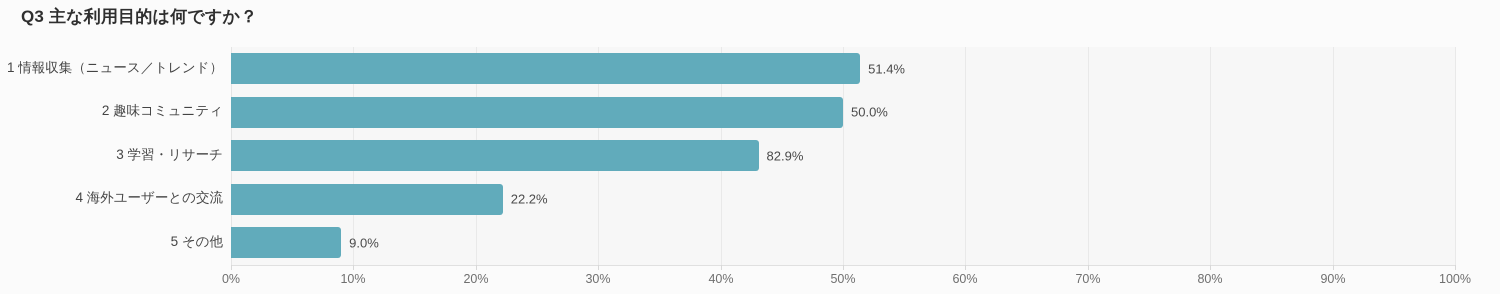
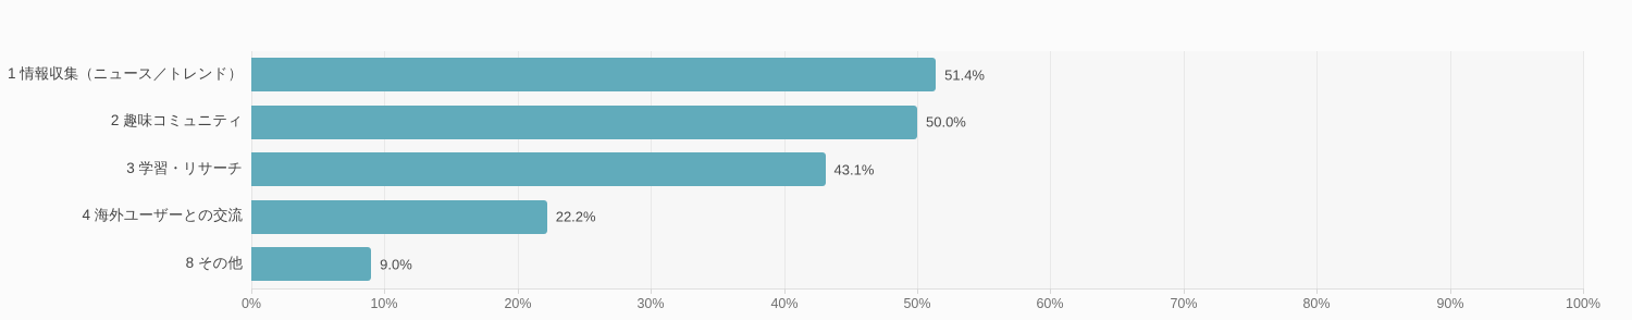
- Q3 主な利用目的は何ですか？
  1 情報収集（ニュース／トレンド）
  51.4%
  2 趣味コミュニティ
  50.0%
  3 学習・リサーチ
- 82.9%
+ 43.1%
  4 海外ユーザーとの交流
  22.2%
- 5 その他
+ 8 その他
  9.0%
  0%
  10%
  20%
  30%
  40%
  50%
  60%
  70%
  80%
  90%
  100%
